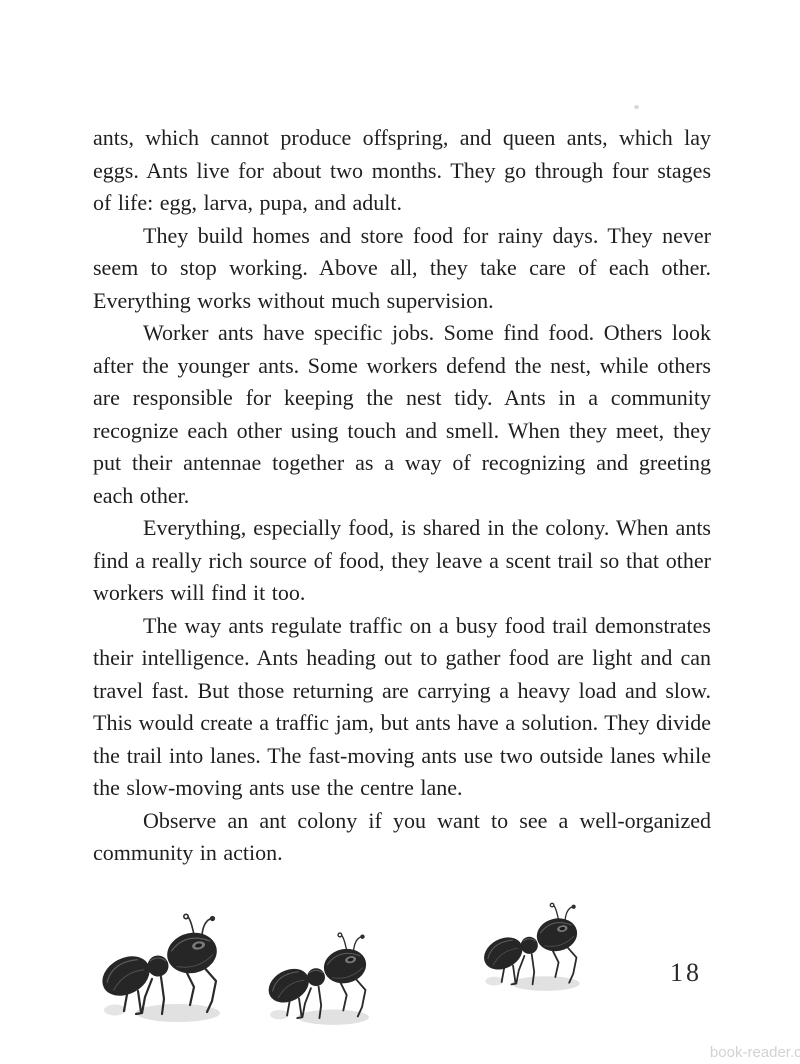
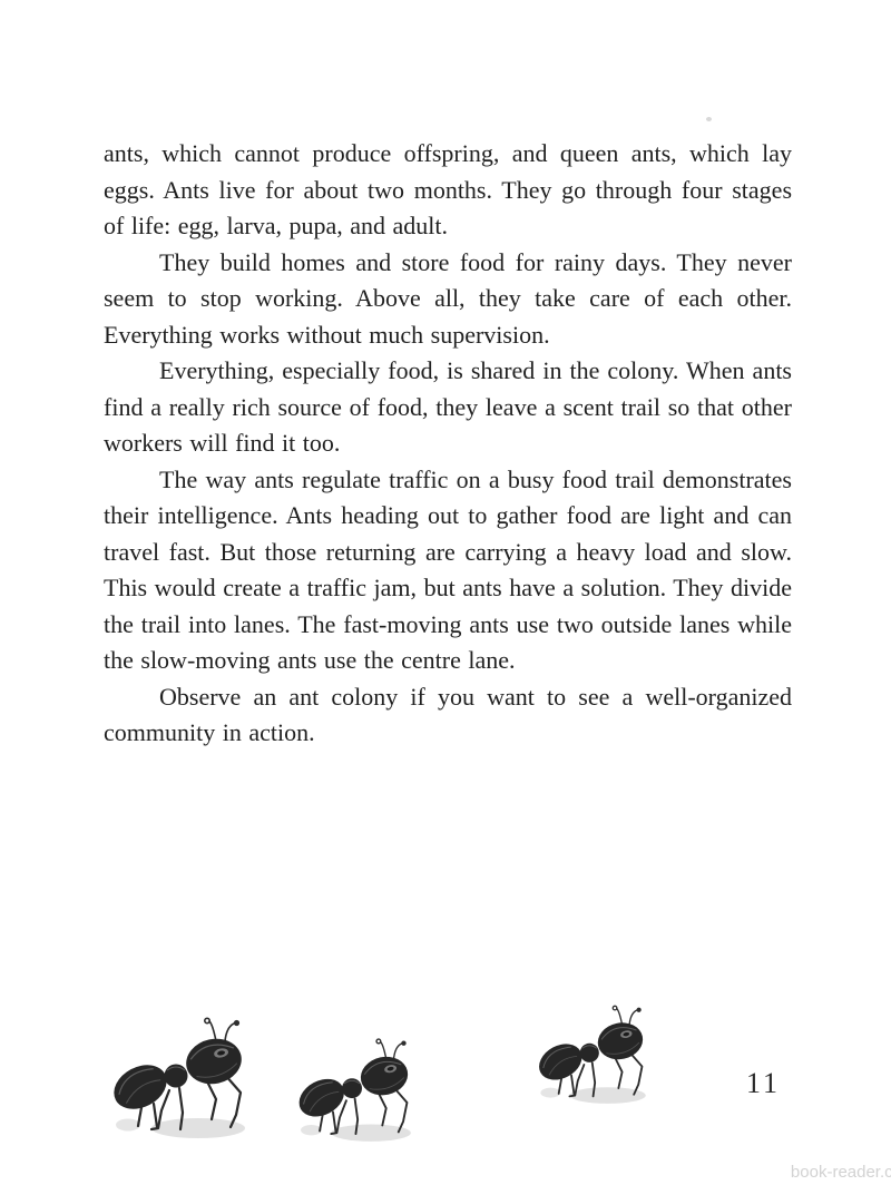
  ants, which cannot produce offspring, and queen ants, which lay eggs. Ants live for about two months. They go through four stages of life: egg, larva, pupa, and adult.
  They build homes and store food for rainy days. They never seem to stop working. Above all, they take care of each other. Everything works without much supervision.
- Worker ants have specific jobs. Some find food. Others look after the younger ants. Some workers defend the nest, while others are responsible for keeping the nest tidy. Ants in a community recognize each other using touch and smell. When they meet, they put their antennae together as a way of recognizing and greeting each other.
  Everything, especially food, is shared in the colony. When ants find a really rich source of food, they leave a scent trail so that other workers will find it too.
  The way ants regulate traffic on a busy food trail demonstrates their intelligence. Ants heading out to gather food are light and can travel fast. But those returning are carrying a heavy load and slow. This would create a traffic jam, but ants have a solution. They divide the trail into lanes. The fast-moving ants use two outside lanes while the slow-moving ants use the centre lane.
  Observe an ant colony if you want to see a well-organized community in action.
- 18
+ 11
  book-reader.c
